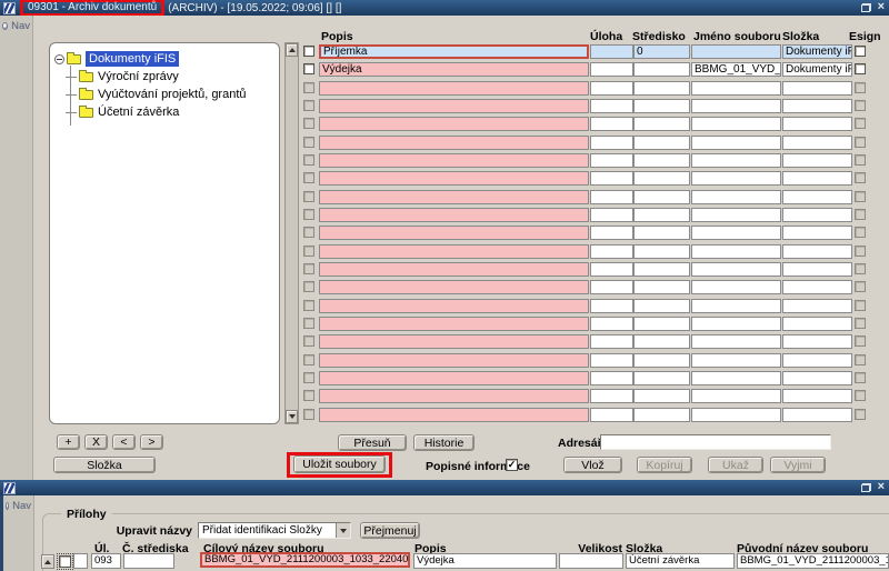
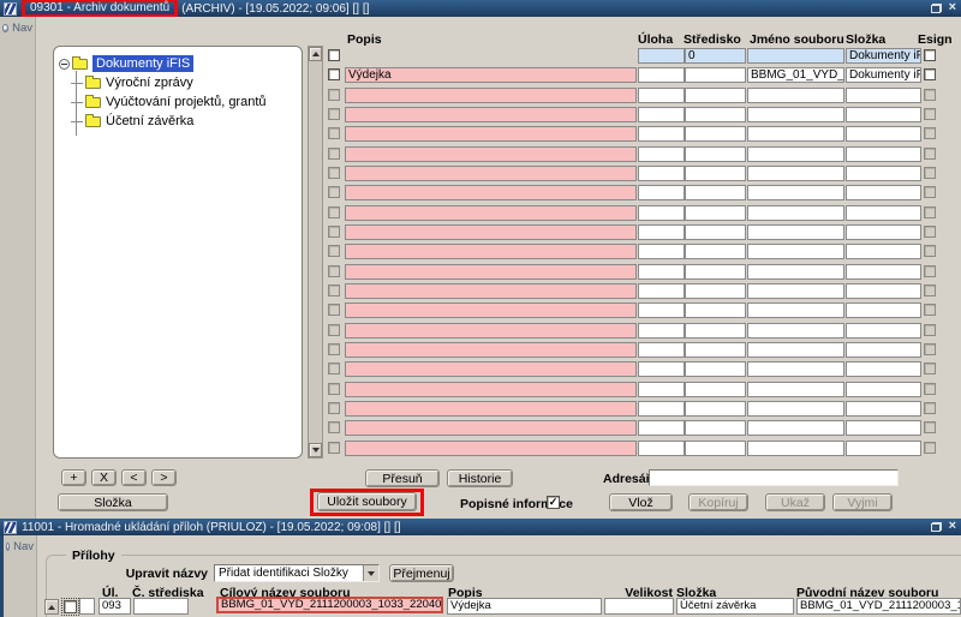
  09301 - Archiv dokumentů
  (ARCHIV) - [19.05.2022; 09:06] [] []
  ×
  Nav
  Dokumenty iFIS
  Výroční zprávy
  Vyúčtování projektů, grantů
  Účetní závěrka
  Popis
  Úloha
  Středisko
  Jméno souboru
  Složka
  Esign
- Příjemka
  0
  Výdejka
  +
  X
  <
  >
  Složka
  Přesuň
  Historie
  Adresá
  Uložit soubory
  Popisné inforce
  ✓
  Vlož
  Kopíruj
  Ukaž
  Vyjmi
+ 11001 - Hromadné ukládání příloh (PRIULOZ) - [19.05.2022; 09:08] [] []
  ×
  Nav
  Přílohy
  Upravit názvy
  Přidat identifikaci Složky
  Přejmenuj
  Úl.
  Č. střediska
  Cílový název souboru
  Popis
  Velikost
  Složka
  Původní název souboru
  093
  BBMG_01_VYD_2111200003_1033_22040
  Výdejka
  Účetní závěrka
